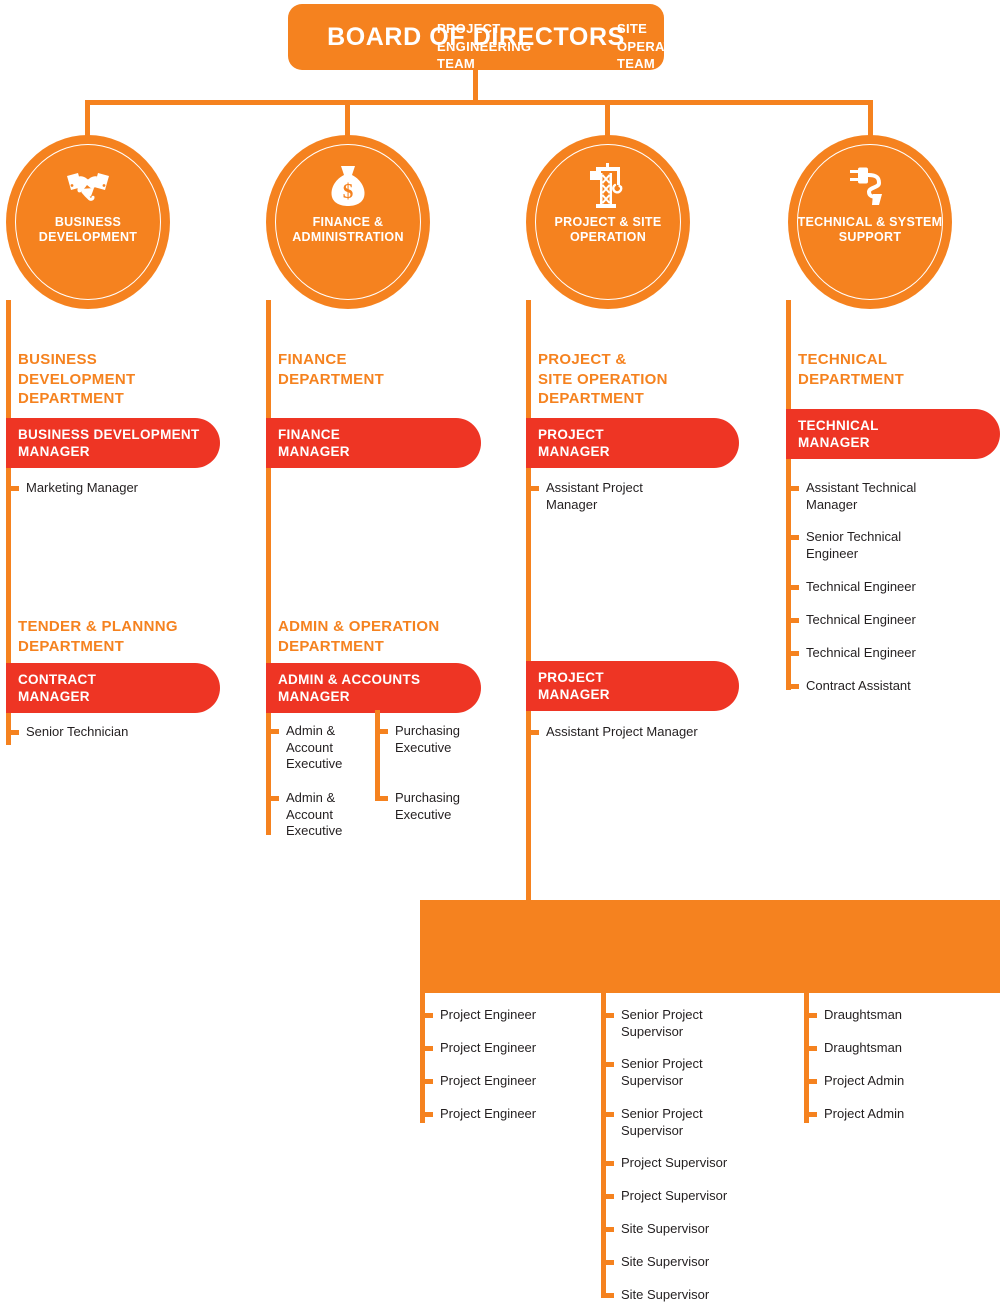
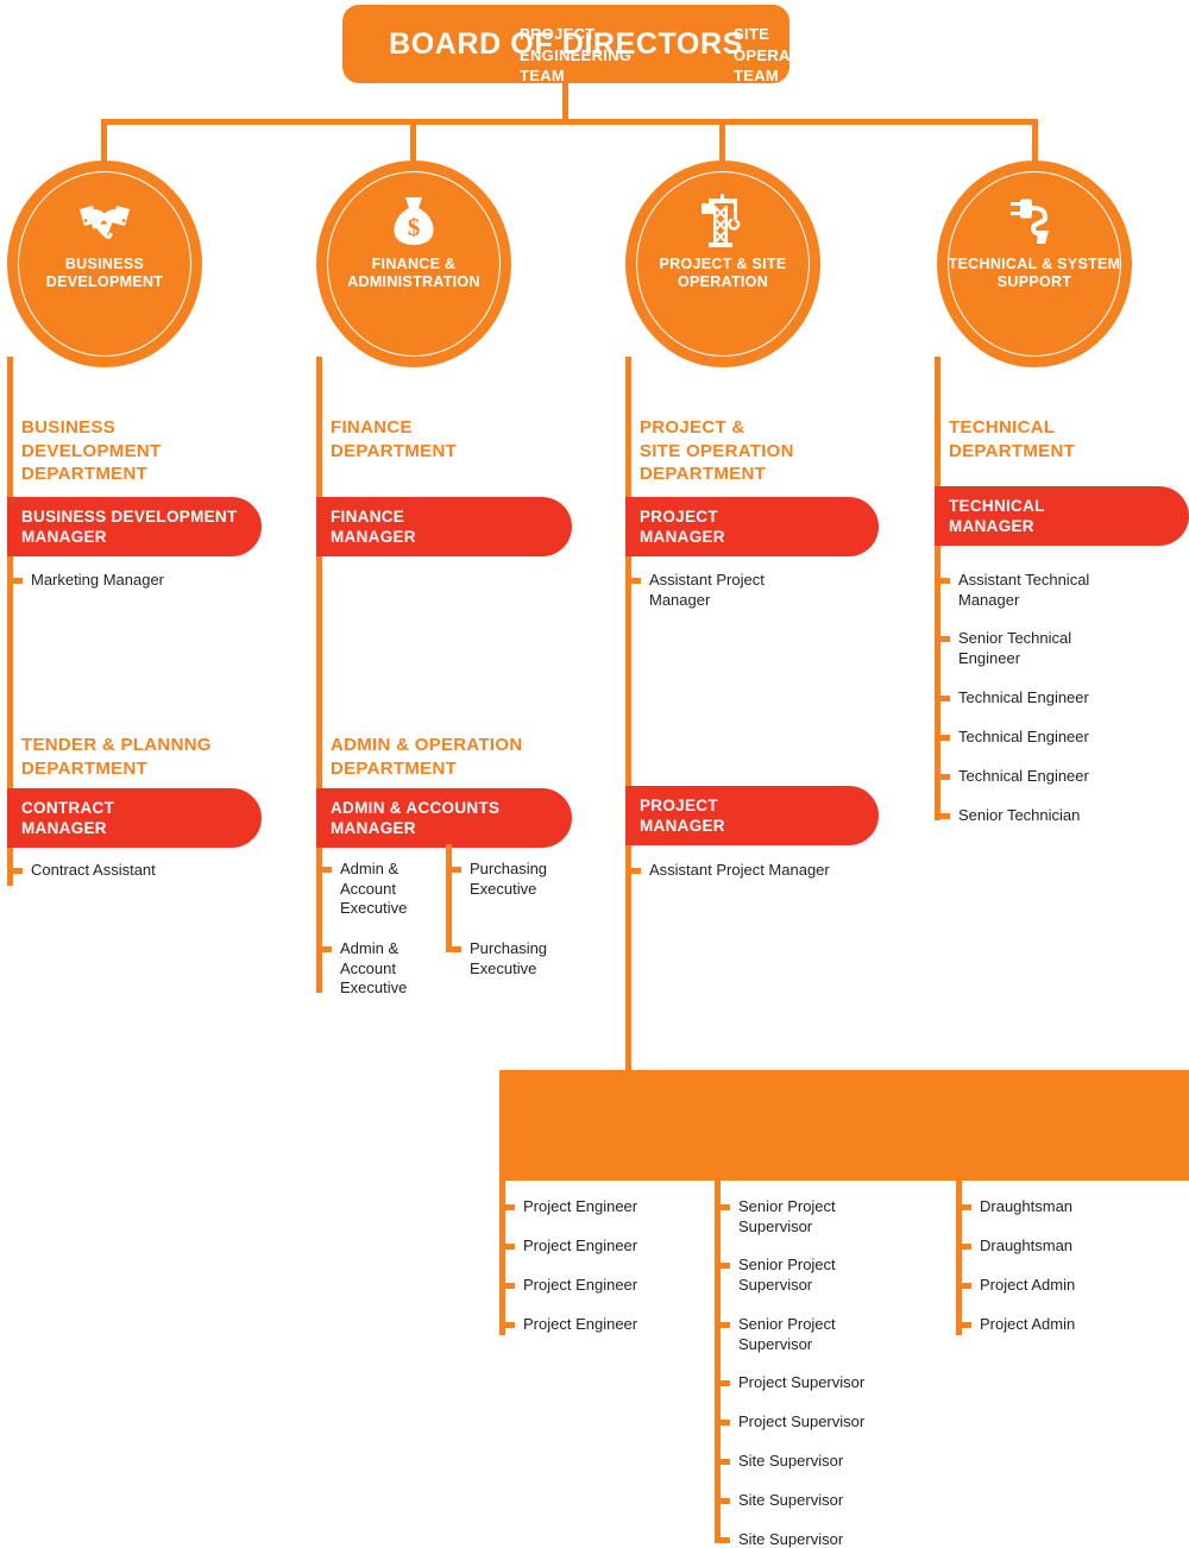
  BOARD OF DIRECTORS
  BUSINESS DEVELOPMENT
  $
  FINANCE & ADMINISTRATION
  PROJECT & SITE OPERATION
  TECHNICAL & SYSTEM SUPPORT
  BUSINESS
  DEVELOPMENT
  DEPARTMENT
  BUSINESS DEVELOPMENT
  MANAGER
  Marketing Manager
  TENDER & PLANNNG
  DEPARTMENT
  CONTRACT
  MANAGER
- Senior Technician
+ Contract Assistant
  FINANCE
  DEPARTMENT
  FINANCE
  MANAGER
  ADMIN & OPERATION
  DEPARTMENT
  ADMIN & ACCOUNTS
  MANAGER
  Admin &
  Account
  Executive
  Admin &
  Account
  Executive
  Purchasing
  Executive
  Purchasing
  Executive
  PROJECT &
  SITE OPERATION
  DEPARTMENT
  PROJECT
  MANAGER
  Assistant Project
  Manager
  PROJECT
  MANAGER
  Assistant Project Manager
  TECHNICAL
  DEPARTMENT
  TECHNICAL
  MANAGER
  Assistant Technical
  Manager
  Senior Technical
  Engineer
  Technical Engineer
  Technical Engineer
  Technical Engineer
- Contract Assistant
+ Senior Technician
  PROJECT
  ENGINEERING
  TEAM
  SITE
  OPERATION
  TEAM
  Project Engineer
  Project Engineer
  Project Engineer
  Project Engineer
  Senior Project
  Supervisor
  Senior Project
  Supervisor
  Senior Project
  Supervisor
  Project Supervisor
  Project Supervisor
  Site Supervisor
  Site Supervisor
  Site Supervisor
  Draughtsman
  Draughtsman
  Project Admin
  Project Admin
